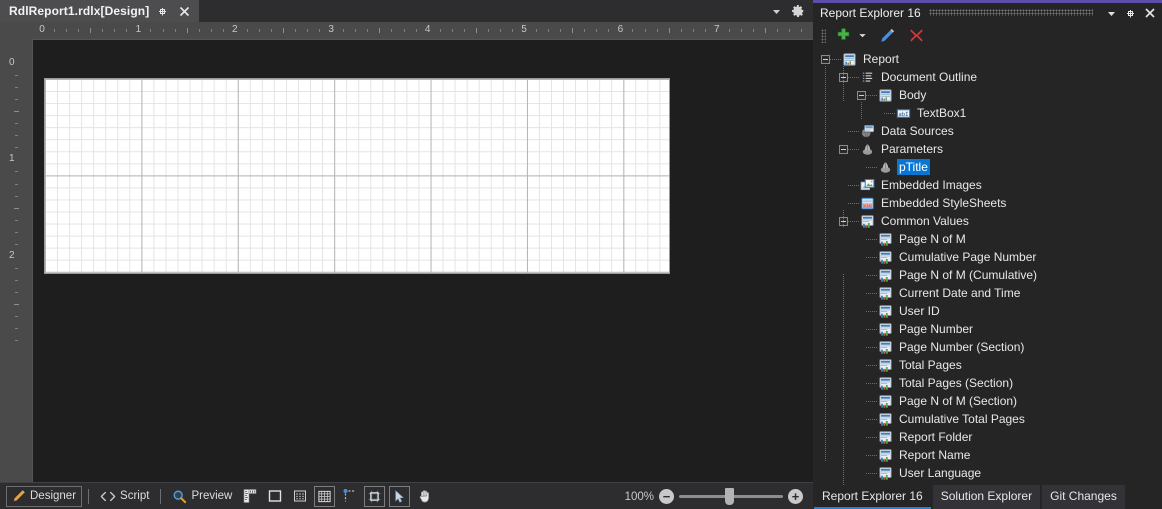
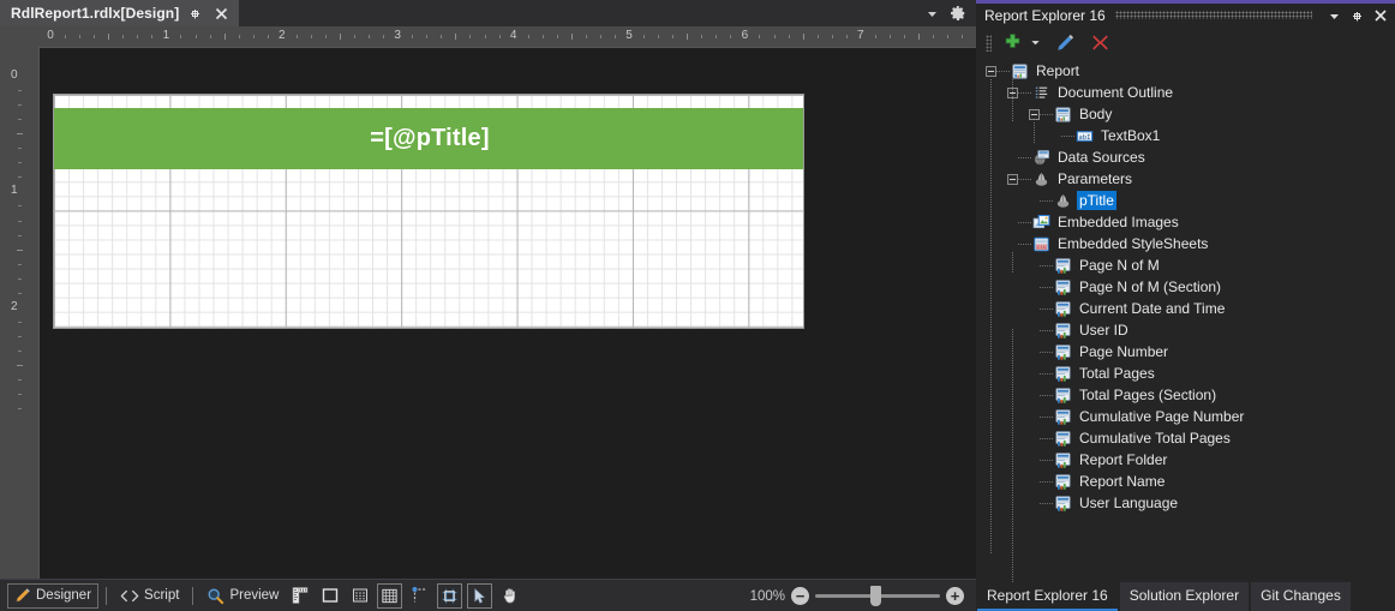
  RdlReport1.rdlx[Design]
  0
  1
  2
  3
  4
  5
  6
  7
  0
  1
  2
+ =[@pTitle]
  Designer
  Script
  Preview
  100%
  −
  +
  Report Explorer 16
  Report
  Document Outline
  Body
  TextBox1
  Data Sources
  Parameters
  pTitle
  Embedded Images
  Embedded StyleSheets
- Common Values
  Page N of M
- Cumulative Page Number
+ Page N of M (Section)
- Page N of M (Cumulative)
  Current Date and Time
  User ID
  Page Number
- Page Number (Section)
  Total Pages
  Total Pages (Section)
- Page N of M (Section)
+ Cumulative Page Number
  Cumulative Total Pages
  Report Folder
  Report Name
  User Language
  Report Explorer 16
  Solution Explorer
  Git Changes
